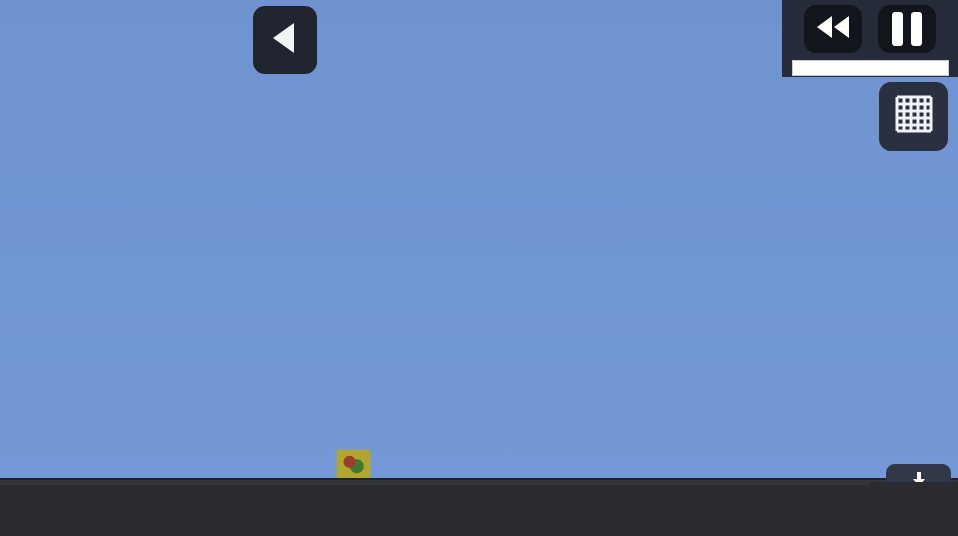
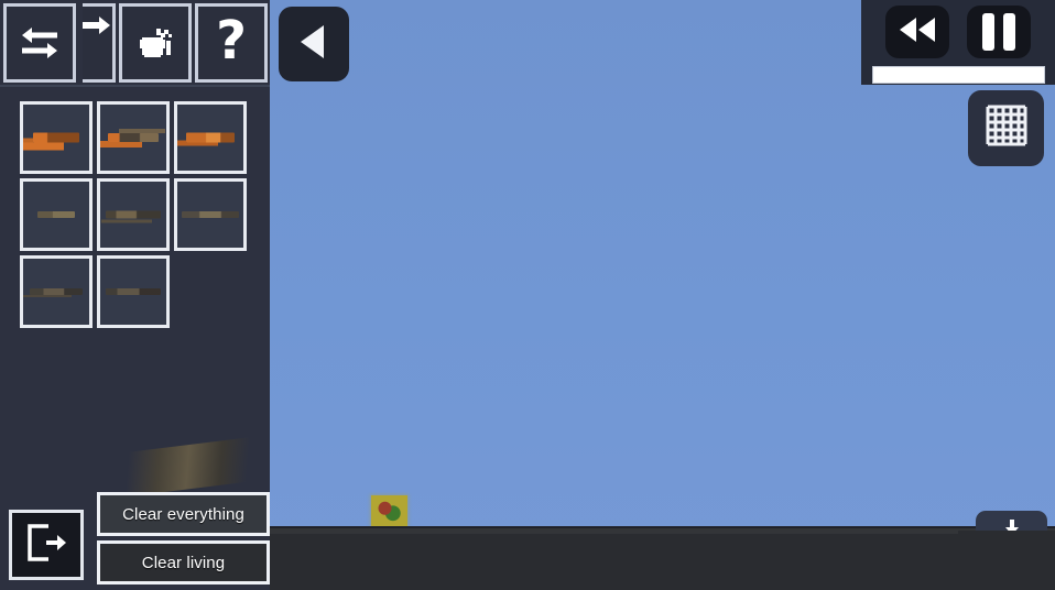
+ ?
+ Clear everything
+ Clear living
